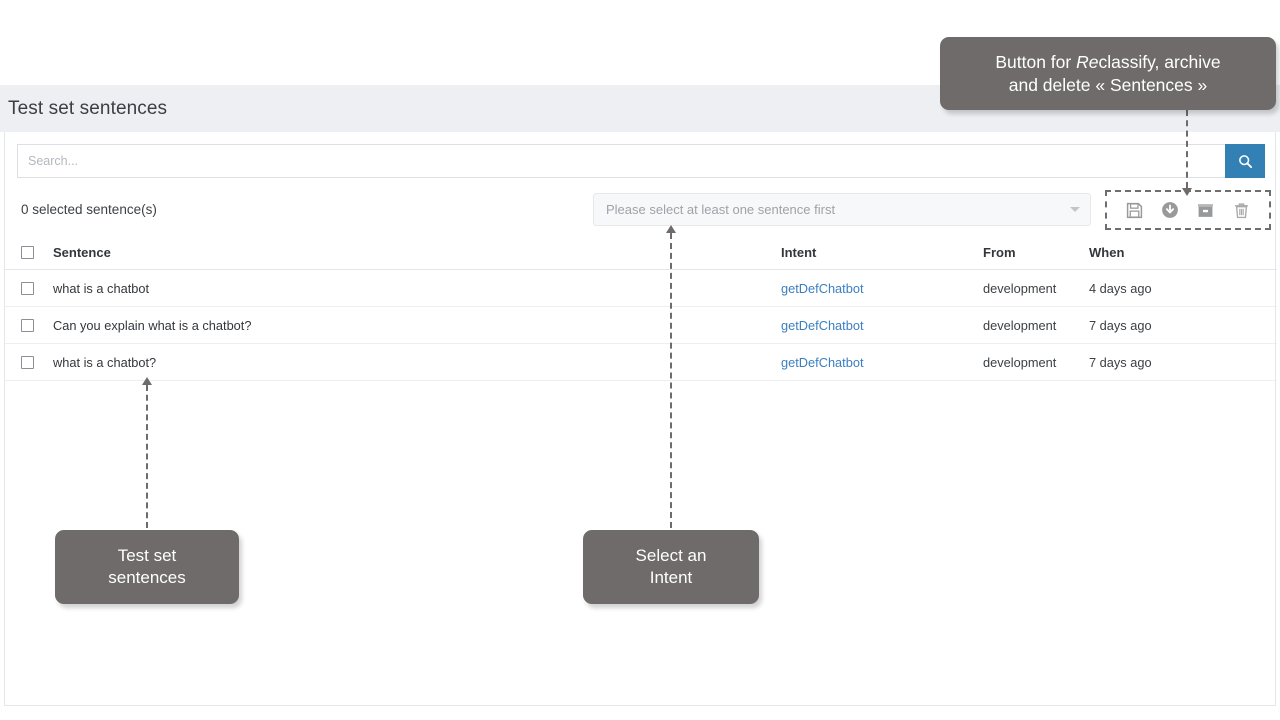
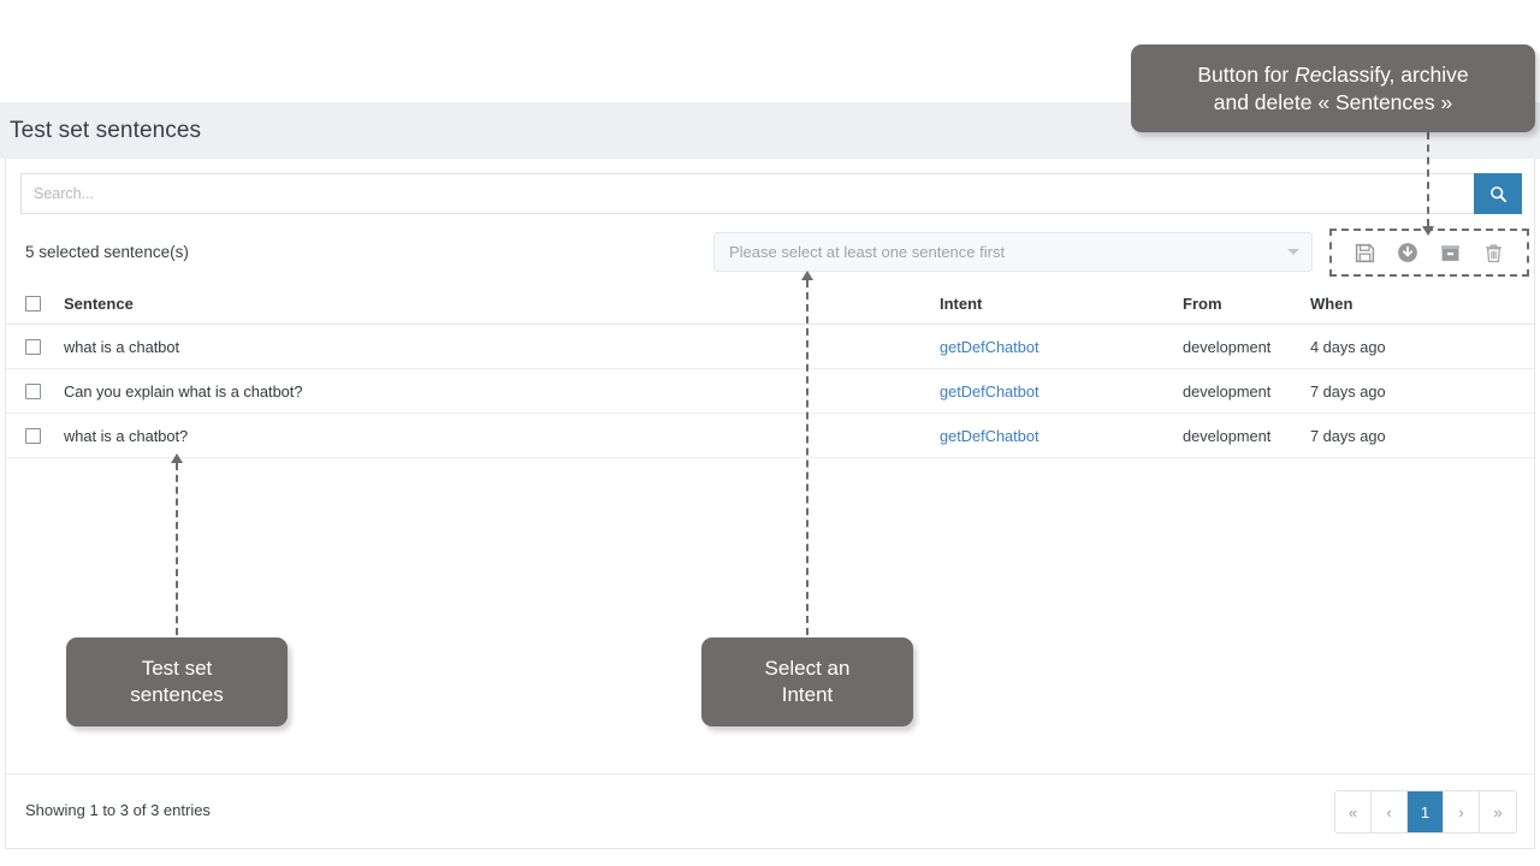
  Test set sentences
  Search...
- 0 selected sentence(s)
+ 5 selected sentence(s)
  Please select at least one sentence first
  Sentence
  Intent
  From
  When
  what is a chatbot
  getDefChatbot
  development
  4 days ago
  Can you explain what is a chatbot?
  getDefChatbot
  development
  7 days ago
  what is a chatbot?
  getDefChatbot
  development
  7 days ago
+ Showing 1 to 3 of 3 entries
+ «
+ ‹
+ 1
+ ›
+ »
  Button for Reclassify, archive
  and delete « Sentences »
  Test set
  sentences
  Select an
  Intent
